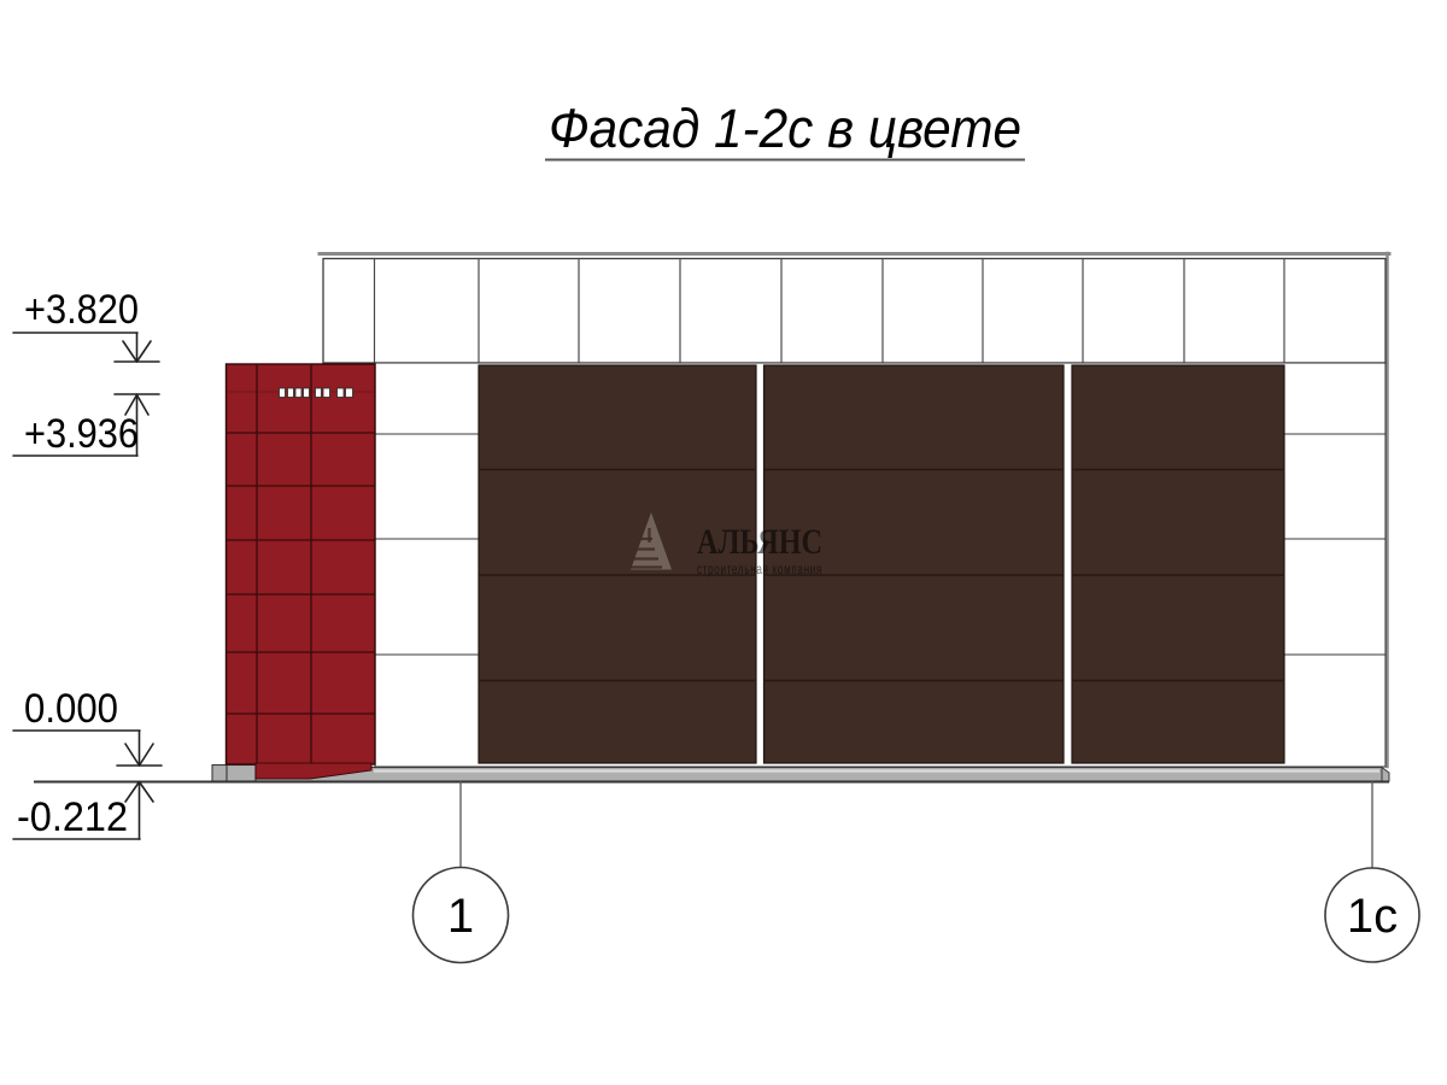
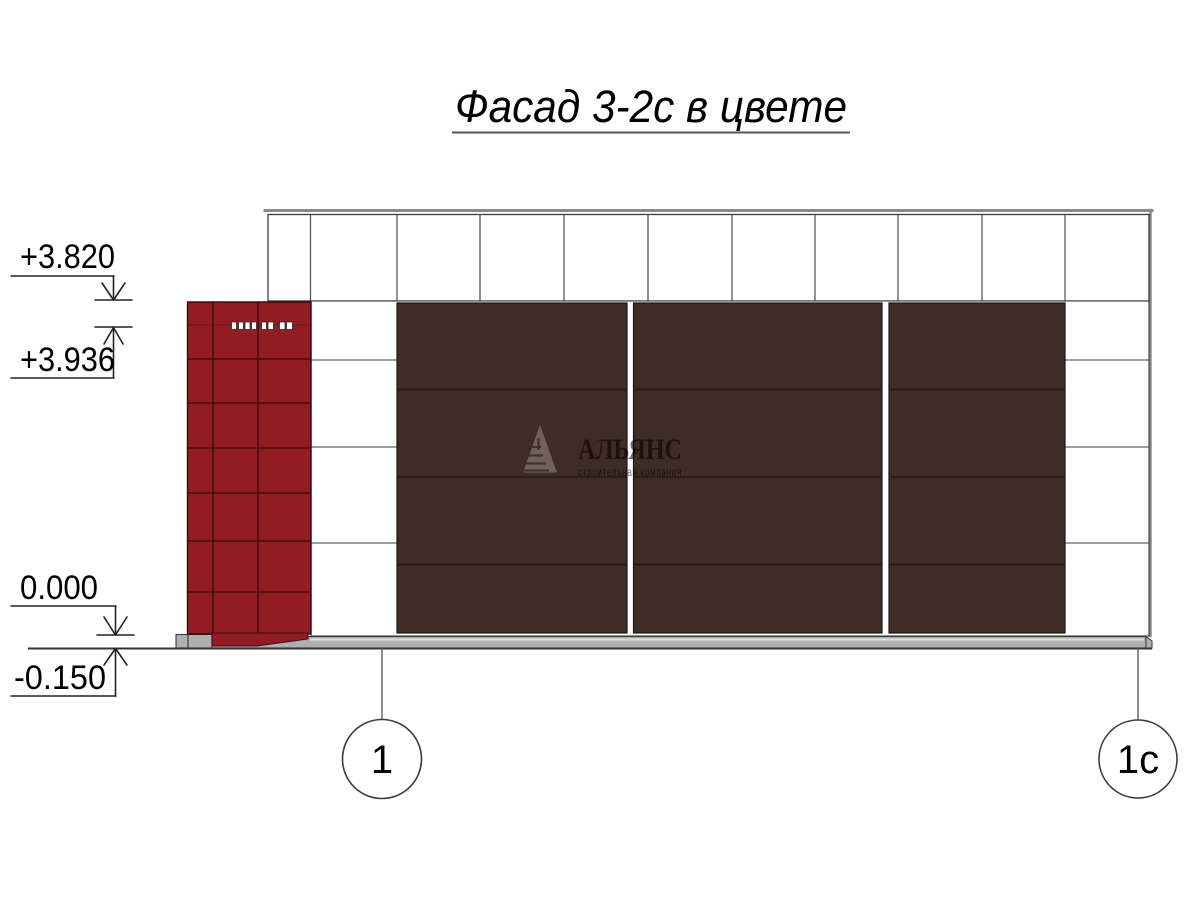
- Фасад 1-2с в цвете
+ Фасад 3-2с в цвете
  АЛЬЯНС
  строительная компания
  +3.820
  +3.936
  0.000
- -0.212
+ -0.150
  1
  1с
